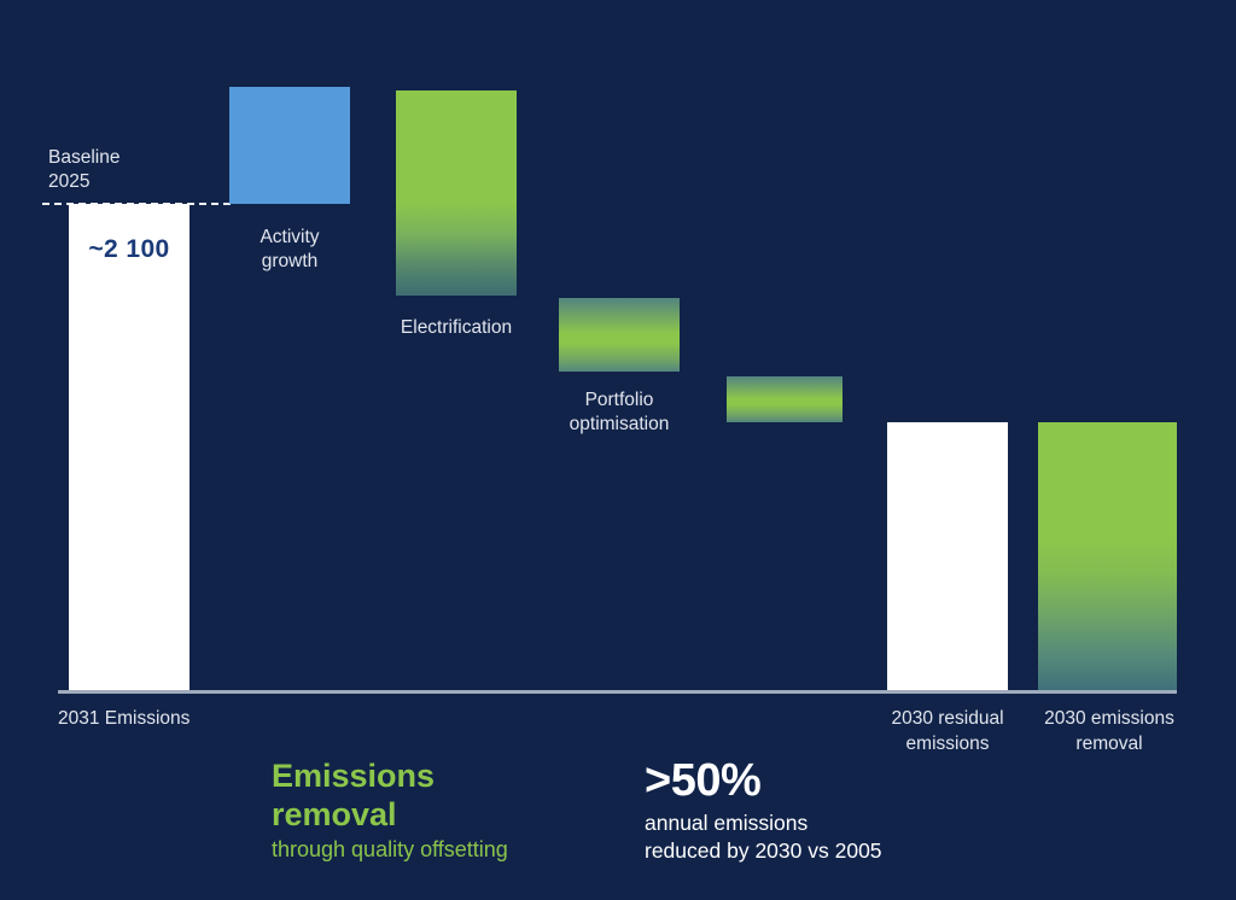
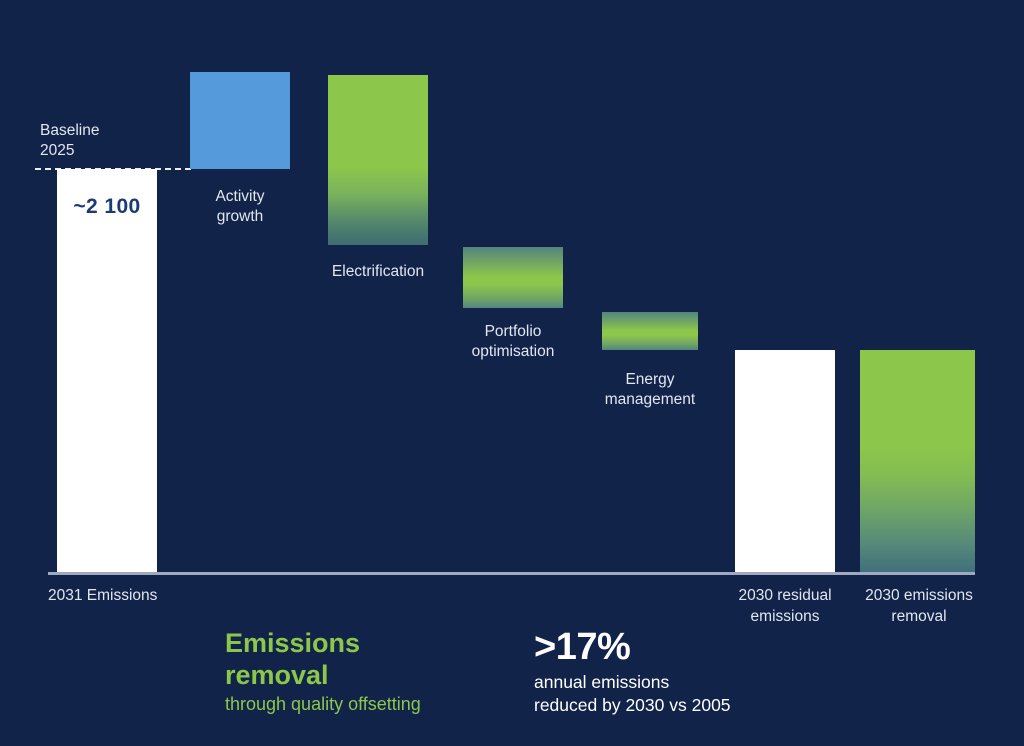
  Baseline
  2025
  ~2 100
  Activity
  growth
  Electrification
  Portfolio
  optimisation
+ Energy
+ management
  2031 Emissions
  2030 residual
  emissions
  2030 emissions
  removal
  Emissions
  removal
  through quality offsetting
- >50%
+ >17%
  annual emissions
  reduced by 2030 vs 2005
